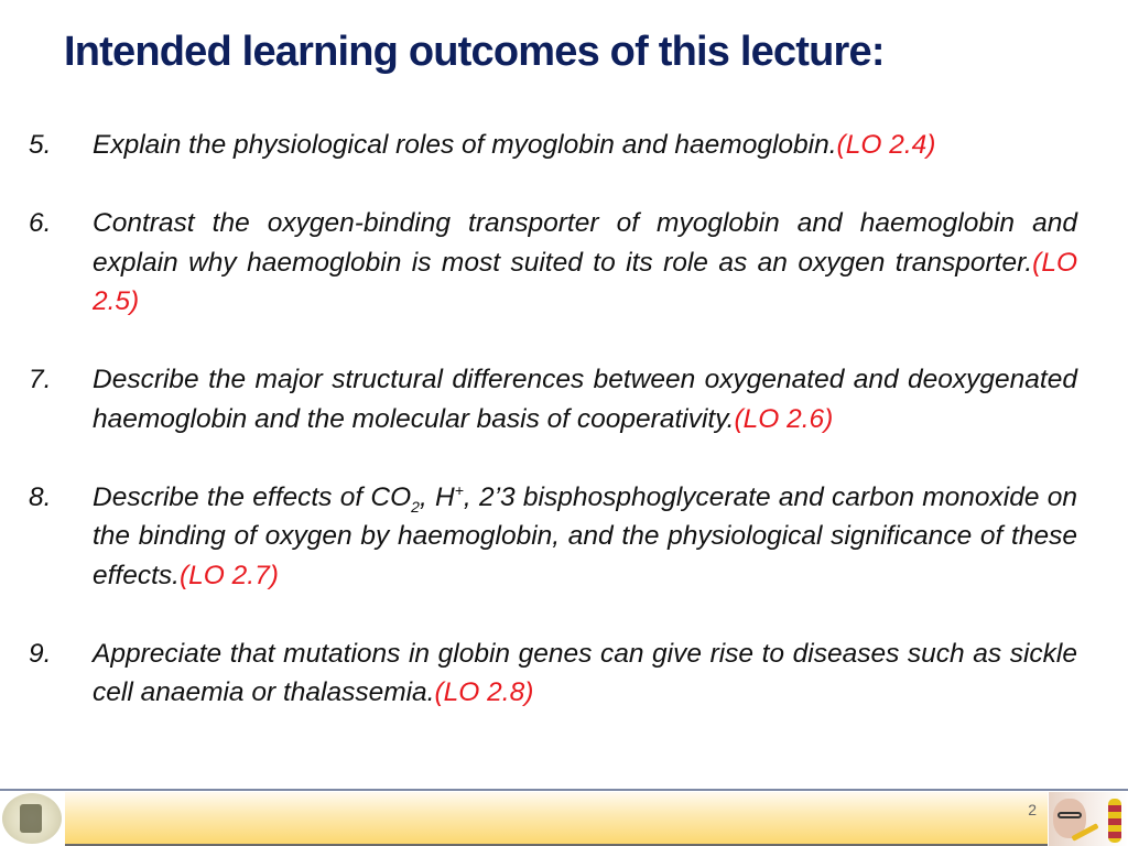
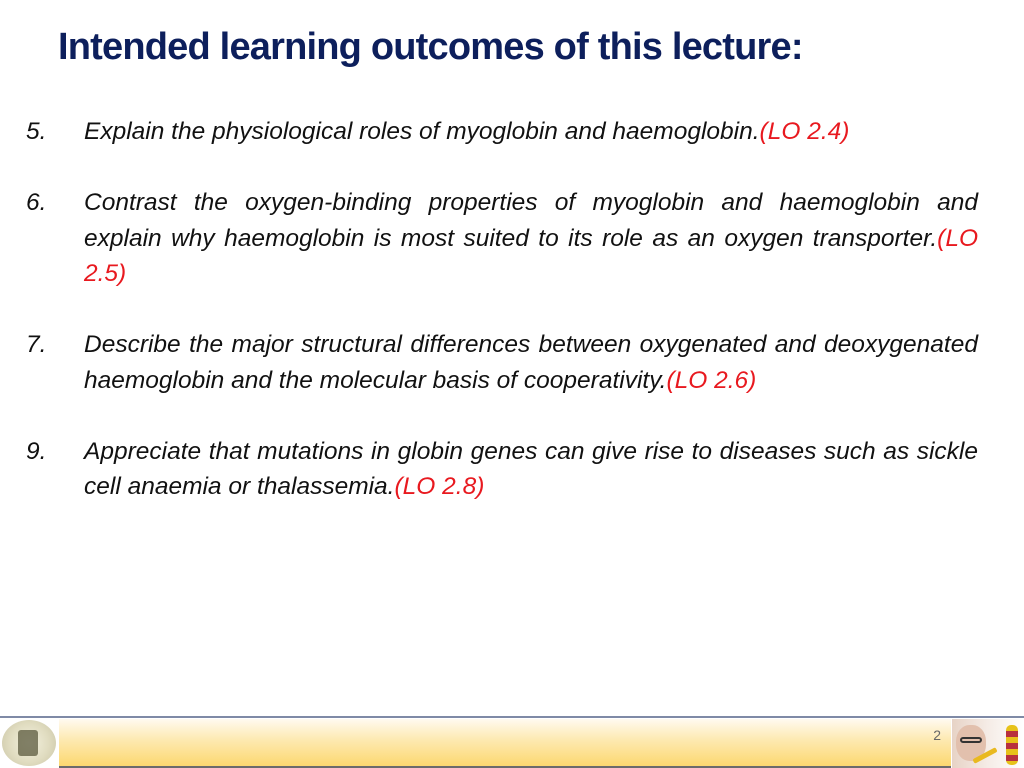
  Intended learning outcomes of this lecture:
  5.
  Explain the physiological roles of myoglobin and haemoglobin.(LO 2.4)
  6.
- Contrast the oxygen-binding transporter of myoglobin and haemoglobin and explain why haemoglobin is most suited to its role as an oxygen transporter.(LO 2.5)
+ Contrast the oxygen-binding properties of myoglobin and haemoglobin and explain why haemoglobin is most suited to its role as an oxygen transporter.(LO 2.5)
  7.
  Describe the major structural differences between oxygenated and deoxygenated haemoglobin and the molecular basis of cooperativity.(LO 2.6)
- 8.
- Describe the effects of CO2, H+, 2’3 bisphosphoglycerate and carbon monoxide on the binding of oxygen by haemoglobin, and the physiological significance of these effects.(LO 2.7)
  9.
  Appreciate that mutations in globin genes can give rise to diseases such as sickle cell anaemia or thalassemia.(LO 2.8)
  2
